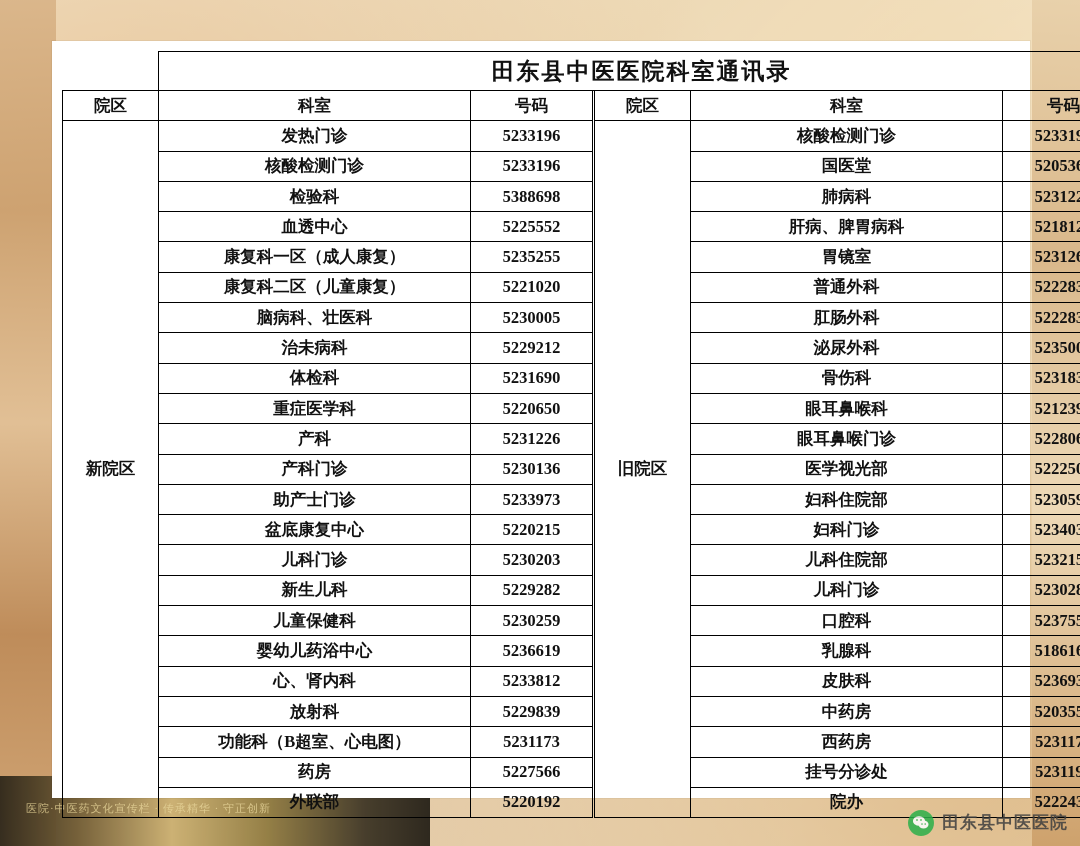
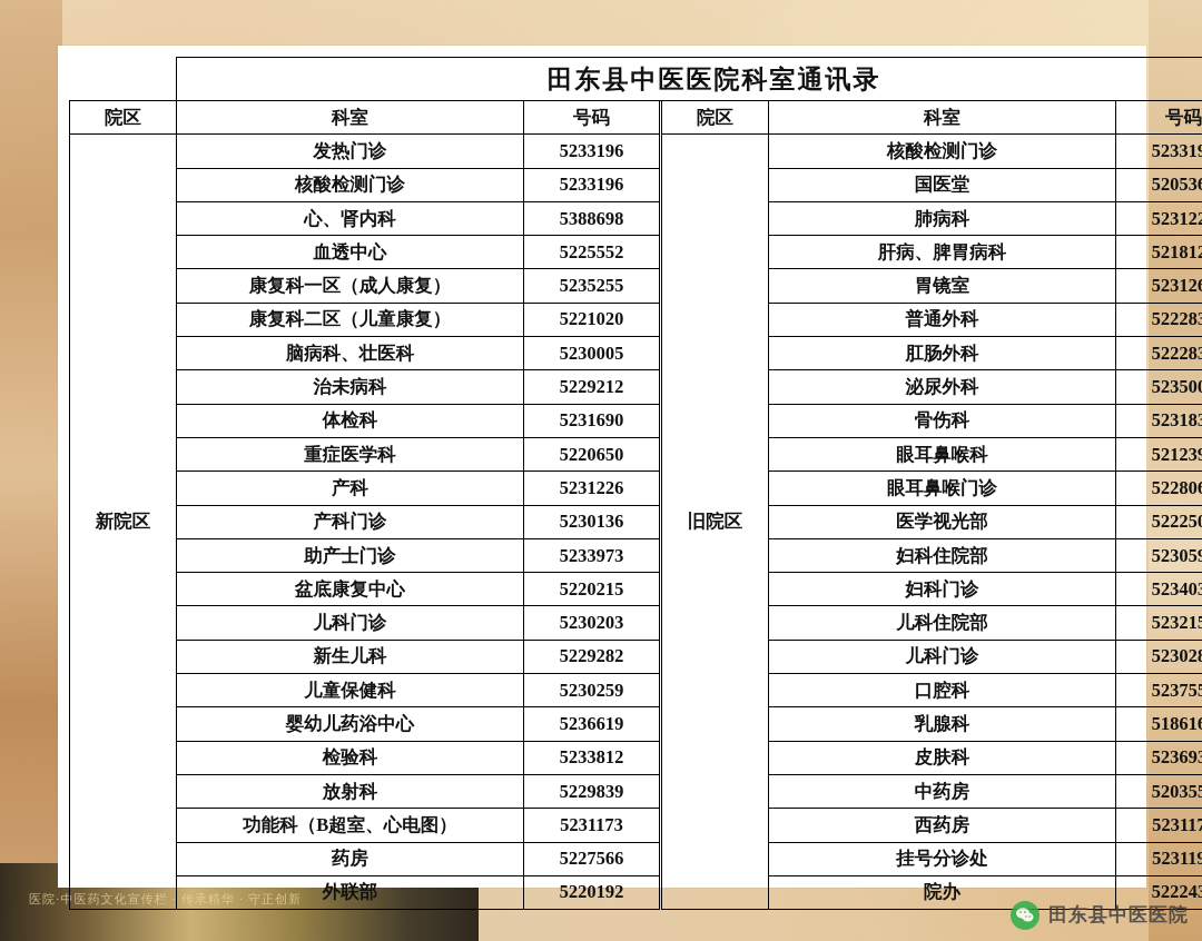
  医院·中医药文化宣传栏 · 传承精华 · 守正创新
  	田东县中医医院科室通讯录
  院区	科室	号码		院区	科室	号码
  新院区	发热门诊	5233196		旧院区	核酸检测门诊	52331
  核酸检测门诊	5233196		国医堂	52053
- 检验科	5388698		肺病科	52312
+ 心、肾内科	5388698		肺病科	52312
  血透中心	5225552		肝病、脾胃病科	52181
  康复科一区（成人康复）	5235255		胃镜室	52312
  康复科二区（儿童康复）	5221020		普通外科	52228
  脑病科、壮医科	5230005		肛肠外科	52228
  治未病科	5229212		泌尿外科	52350
  体检科	5231690		骨伤科	52318
  重症医学科	5220650		眼耳鼻喉科	52123
  产科	5231226		眼耳鼻喉门诊	52280
  产科门诊	5230136		医学视光部	52225
  助产士门诊	5233973		妇科住院部	52305
  盆底康复中心	5220215		妇科门诊	52340
  儿科门诊	5230203		儿科住院部	52321
  新生儿科	5229282		儿科门诊	52302
  儿童保健科	5230259		口腔科	52375
  婴幼儿药浴中心	5236619		乳腺科	51861
- 心、肾内科	5233812		皮肤科	52369
+ 检验科	5233812		皮肤科	52369
  放射科	5229839		中药房	52035
  功能科（B超室、心电图）	5231173		西药房	52311
  药房	5227566		挂号分诊处	52311
  外联部	5220192		院办	52224
  田东县中医医院
